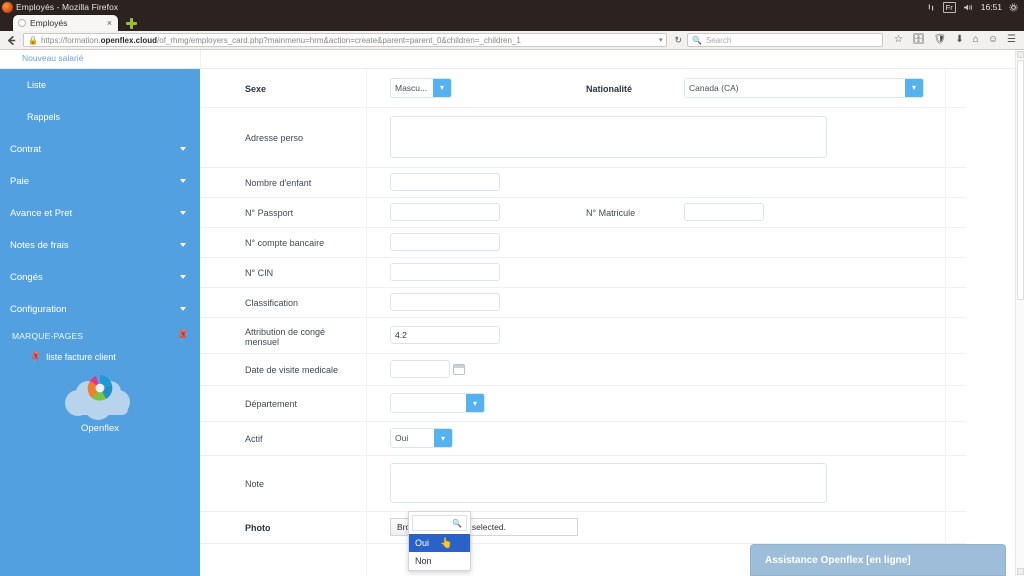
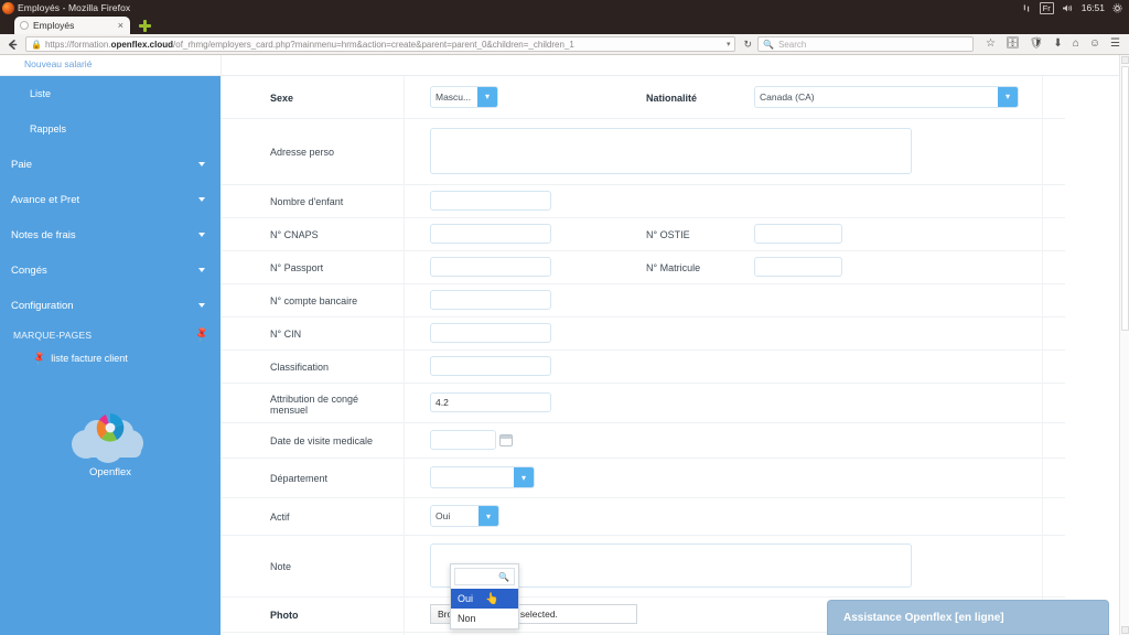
  Employés - Mozilla Firefox
  Fr
  16:51
  Employés
  ×
  🔒
  https://formation.openflex.cloud/of_rhmg/employers_card.php?mainmenu=hrm&action=create&parent=parent_0&children=_children_1
  ↻
  🔍
  Search
  ☆
  🗄
  🛡
  ⬇
  ⌂
  ☺
  ☰
  Nouveau salarié
  Liste
  Rappels
- Contrat
  Paie
  Avance et Pret
  Notes de frais
  Congés
  Configuration
  MARQUE-PAGES
  liste facture client
  Openflex
  Sexe	Mascu... ▾	Nationalité	Canada (CA) ▾
  Adresse perso
  Nombre d'enfant
+ N° CNAPS		N° OSTIE
  N° Passport		N° Matricule
  N° compte bancaire
  N° CIN
  Classification
  Attribution de congé mensuel	4.2
  Date de visite medicale
  Département	▾
  Actif	Oui ▾
  Note
  🔍
  Oui
  👆
  Non
  Assistance Openflex [en ligne]
